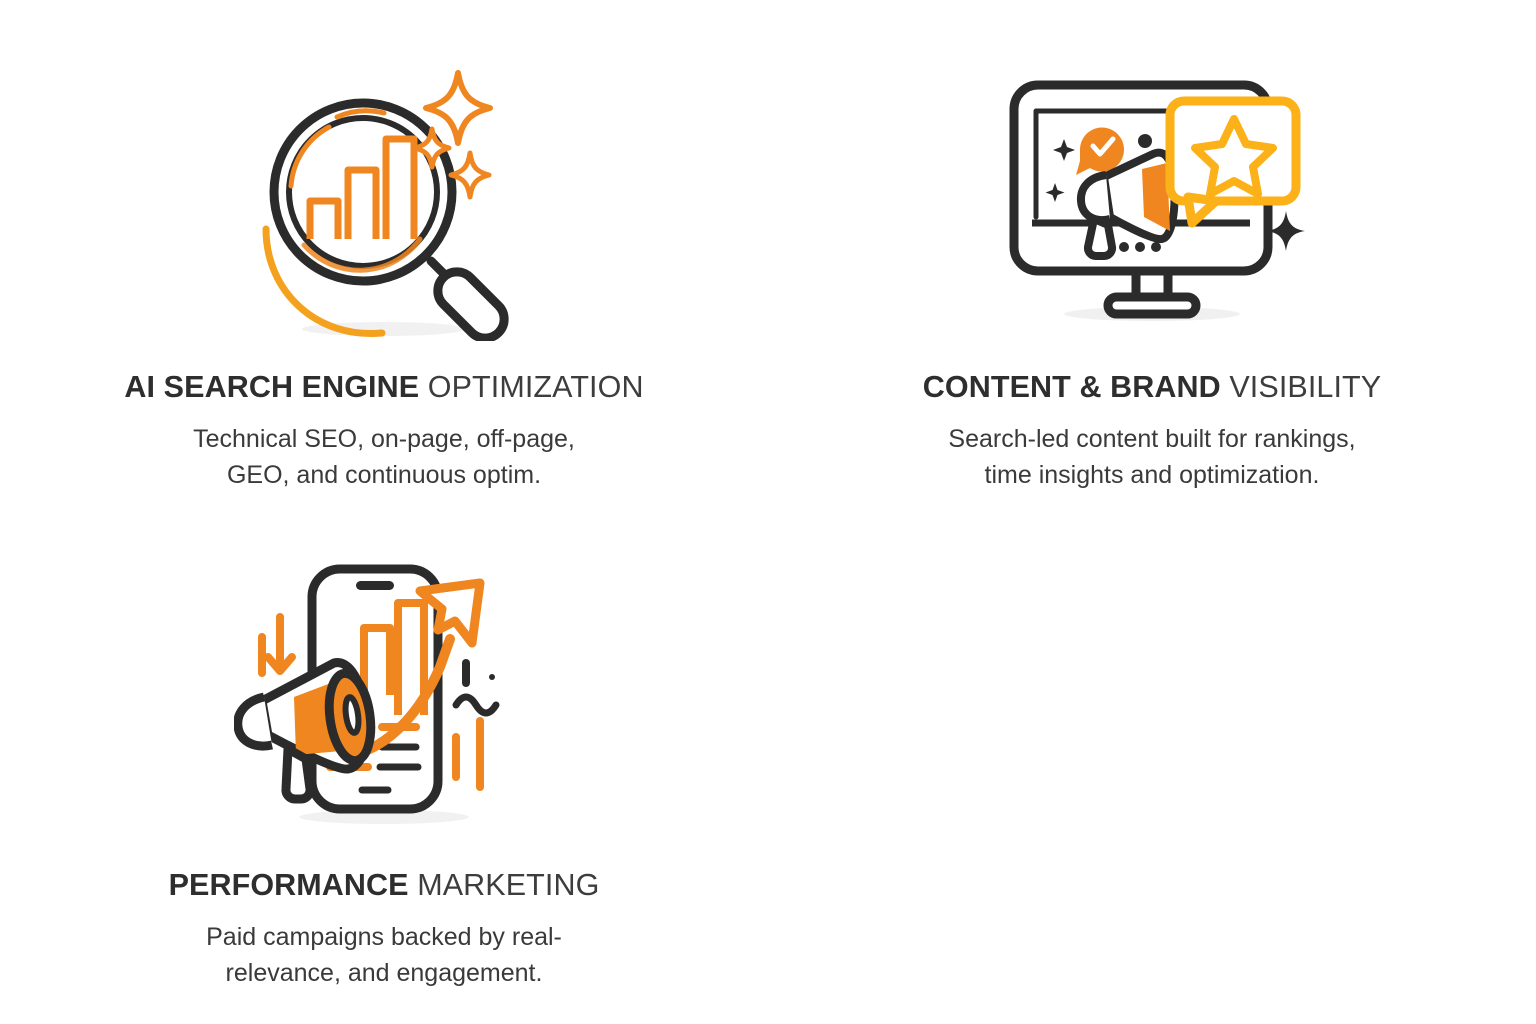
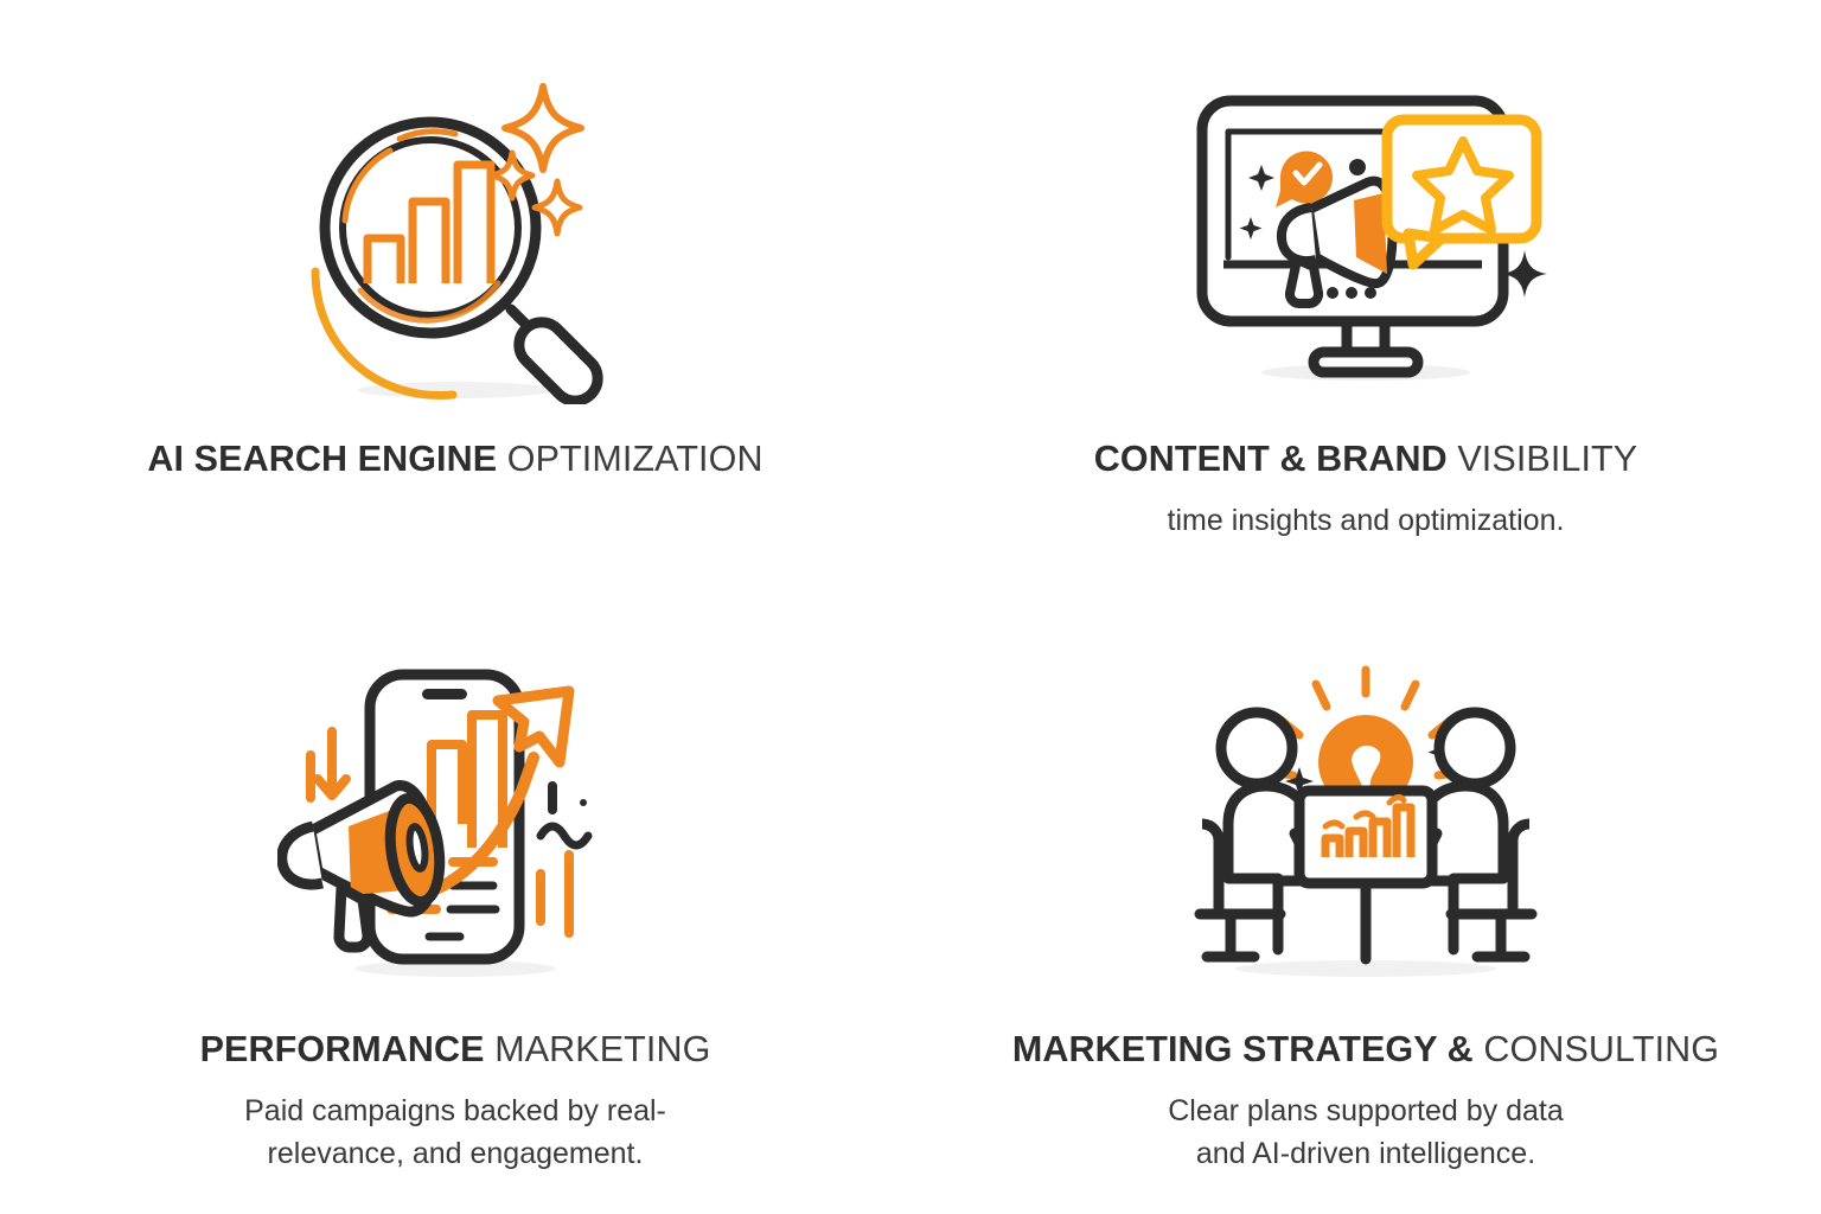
  AI SEARCH ENGINE OPTIMIZATION
- Technical SEO, on-page, off-page,
- GEO, and continuous optim.
  CONTENT & BRAND VISIBILITY
- Search-led content built for rankings,
  time insights and optimization.
  PERFORMANCE MARKETING
  Paid campaigns backed by real-
  relevance, and engagement.
+ MARKETING STRATEGY & CONSULTING
+ Clear plans supported by data
+ and AI-driven intelligence.
